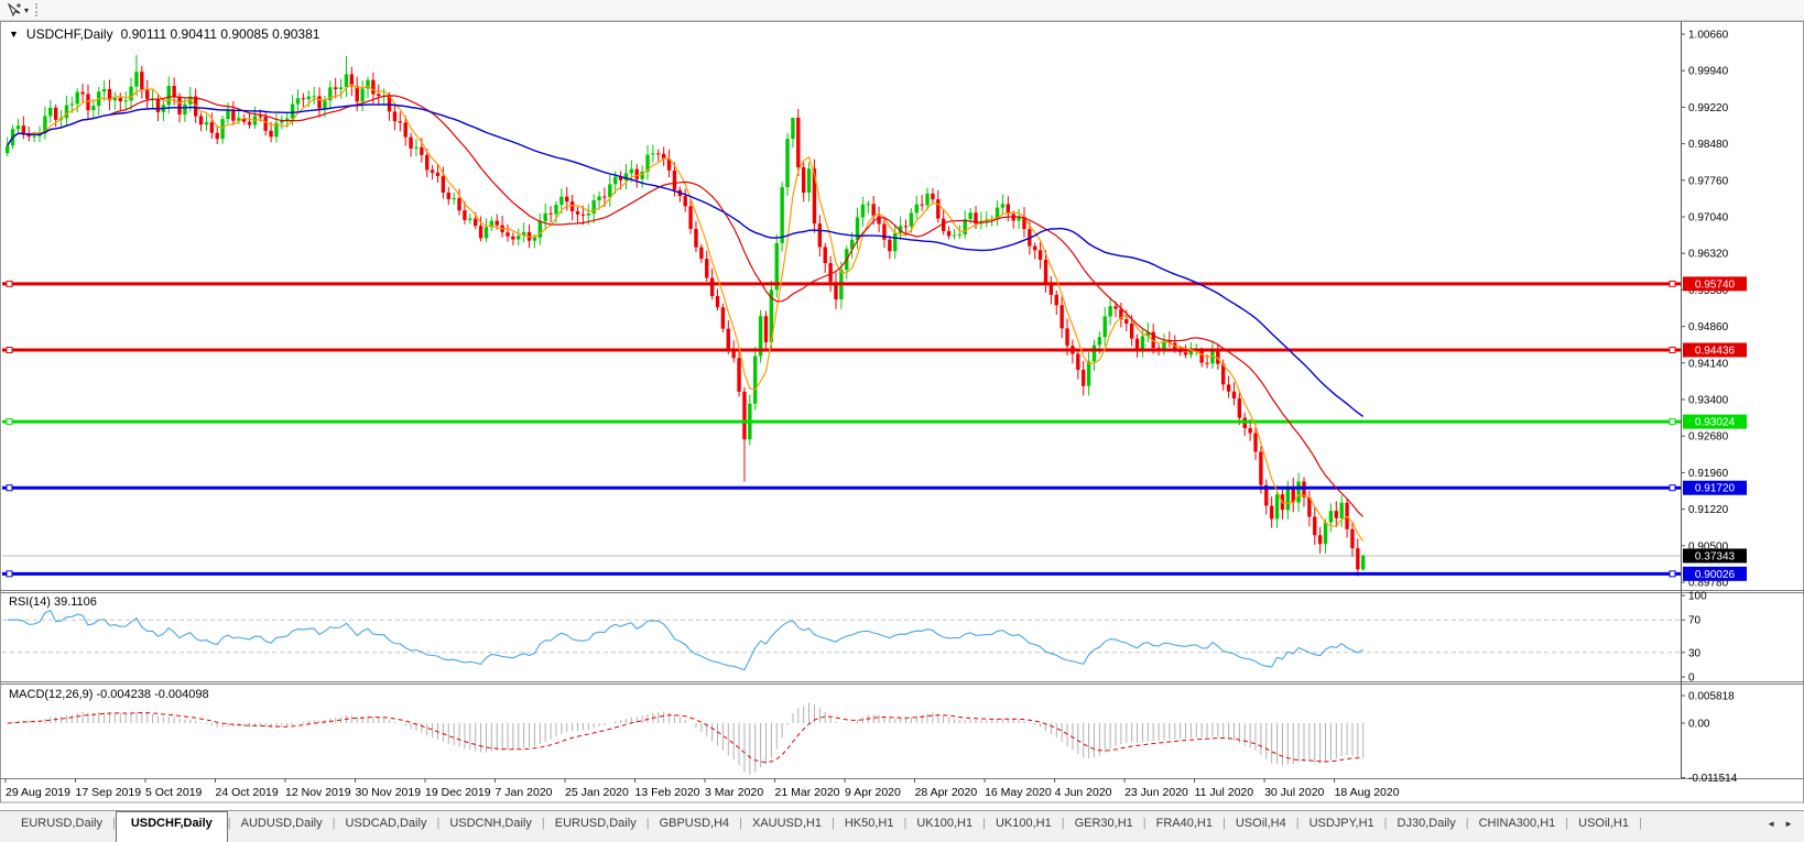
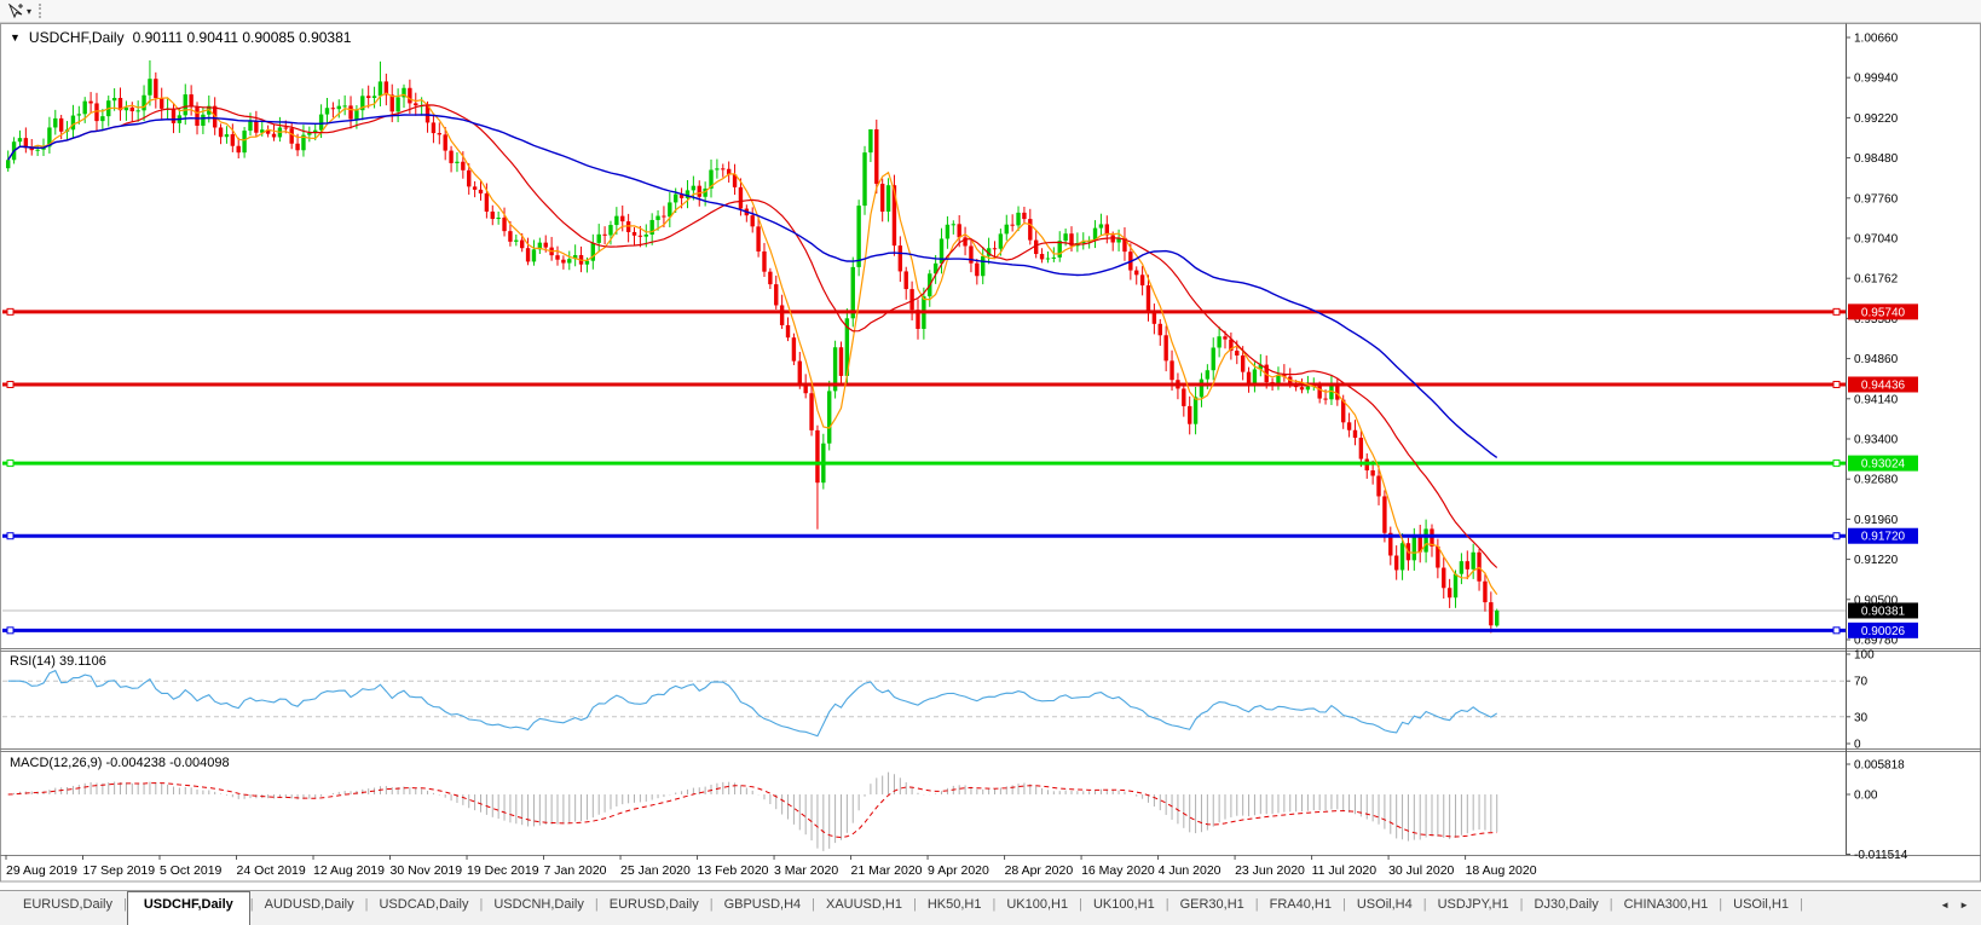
  ▾
  1.00660
  0.99940
  0.99220
  0.98480
  0.97760
  0.97040
- 0.96320
+ 0.61762
  0.95580
  0.94860
  0.94140
  0.93400
  0.92680
  0.91960
  0.91220
  0.90500
  0.89780
  0.95740
  0.94436
  0.93024
  0.91720
  0.90026
- 0.37343
+ 0.90381
  100
  70
  30
  0
  0.005818
  0.00
  -0.011514
  29 Aug 2019
  17 Sep 2019
  5 Oct 2019
  24 Oct 2019
- 12 Nov 2019
+ 12 Aug 2019
  30 Nov 2019
  19 Dec 2019
  7 Jan 2020
  25 Jan 2020
  13 Feb 2020
  3 Mar 2020
  21 Mar 2020
  9 Apr 2020
  28 Apr 2020
  16 May 2020
  4 Jun 2020
  23 Jun 2020
  11 Jul 2020
  30 Jul 2020
  18 Aug 2020
  ▼
  USDCHF,Daily
  0.90111 0.90411 0.90085 0.90381
  RSI(14) 39.1106
  MACD(12,26,9) -0.004238 -0.004098
  EURUSD,Daily
  |
  USDCHF,Daily
  |
  AUDUSD,Daily
  |
  USDCAD,Daily
  |
  USDCNH,Daily
  |
  EURUSD,Daily
  |
  GBPUSD,H4
  |
  XAUUSD,H1
  |
  HK50,H1
  |
  UK100,H1
  |
  UK100,H1
  |
  GER30,H1
  |
  FRA40,H1
  |
  USOil,H4
  |
  USDJPY,H1
  |
  DJ30,Daily
  |
  CHINA300,H1
  |
  USOil,H1
  |
  ◄
  ►
